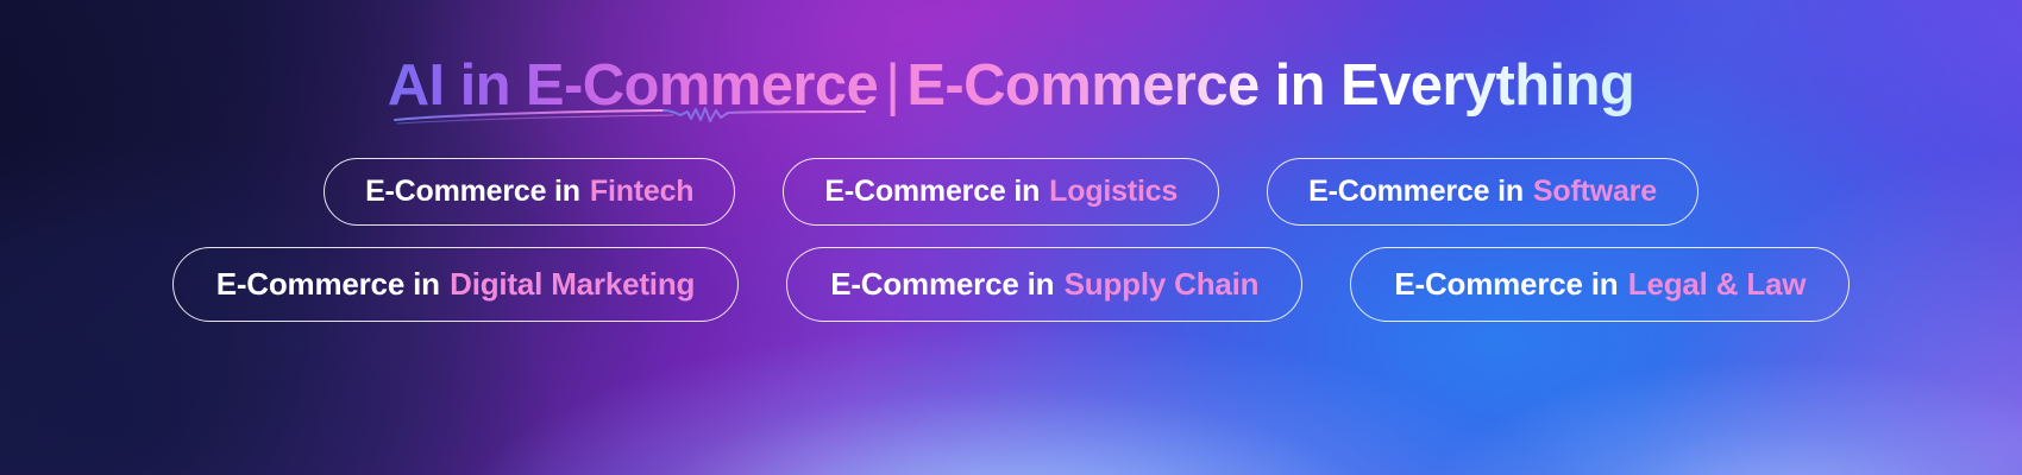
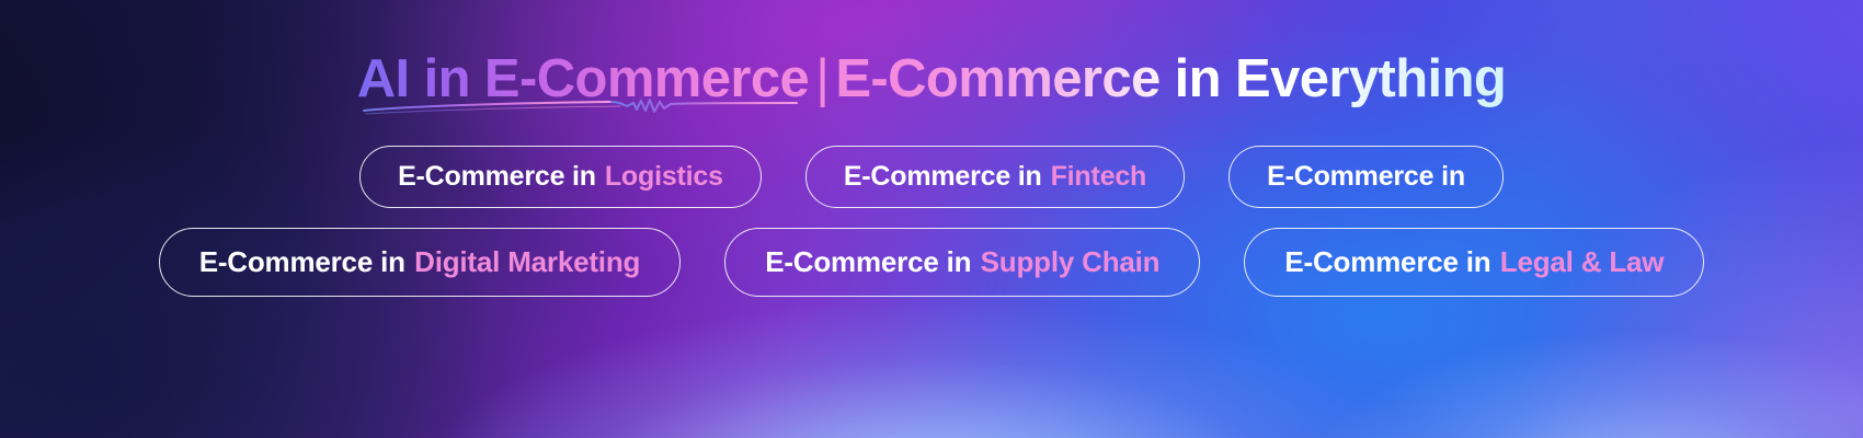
  AI in E-Commerce|E-Commerce in Everything
  E-Commerce in
- Fintech
+ Logistics
  E-Commerce in
- Logistics
+ Fintech
  E-Commerce in
- Software
  E-Commerce in
  Digital Marketing
  E-Commerce in
  Supply Chain
  E-Commerce in
  Legal & Law
